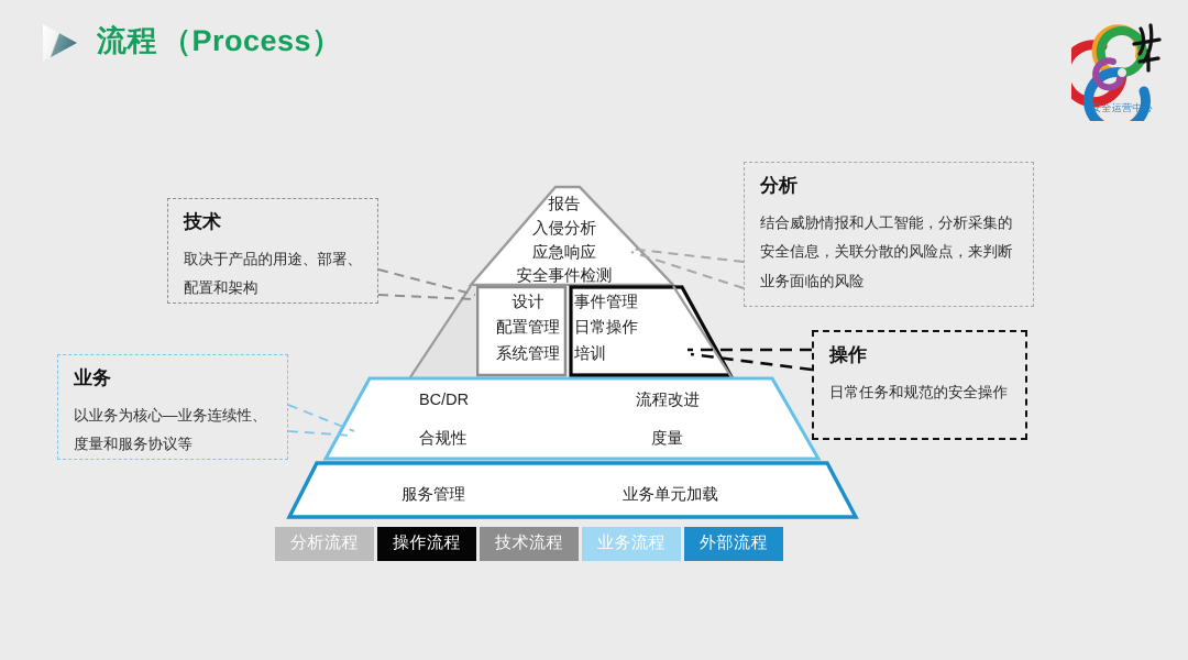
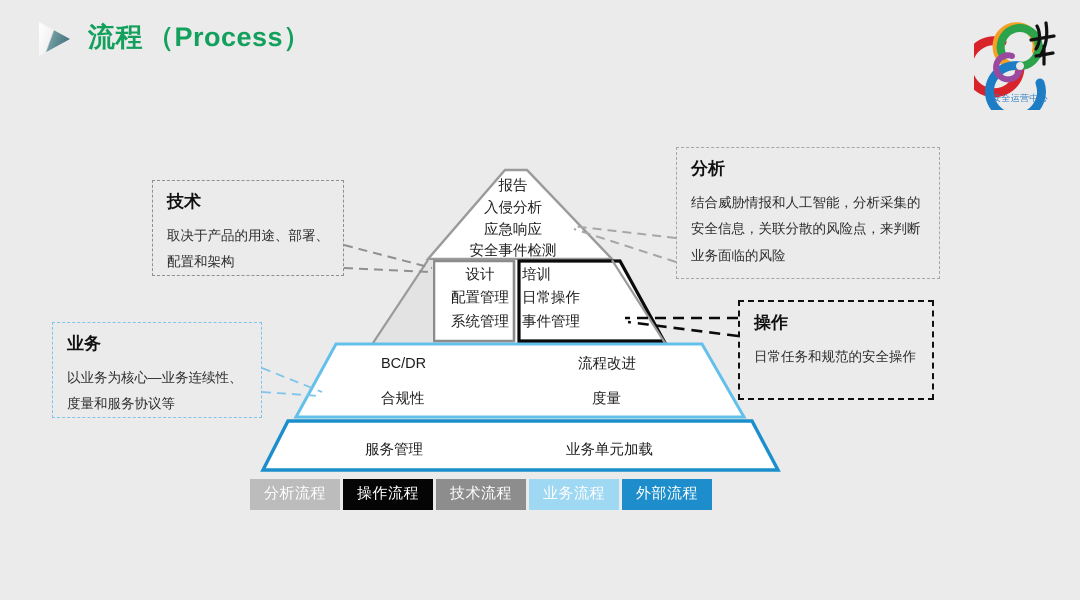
  流程 （Process）
  安全运营中心
  报告
  入侵分析
  应急响应
  安全事件检测
  设计
  配置管理
  系统管理
- 事件管理
+ 培训
  日常操作
- 培训
+ 事件管理
  BC/DR
  合规性
  流程改进
  度量
  服务管理
  业务单元加载
  技术
  取决于产品的用途、部署、配置和架构
  分析
  结合威胁情报和人工智能，分析采集的安全信息，关联分散的风险点，来判断业务面临的风险
  业务
  以业务为核心—业务连续性、度量和服务协议等
  操作
  日常任务和规范的安全操作
  分析流程
  操作流程
  技术流程
  业务流程
  外部流程
